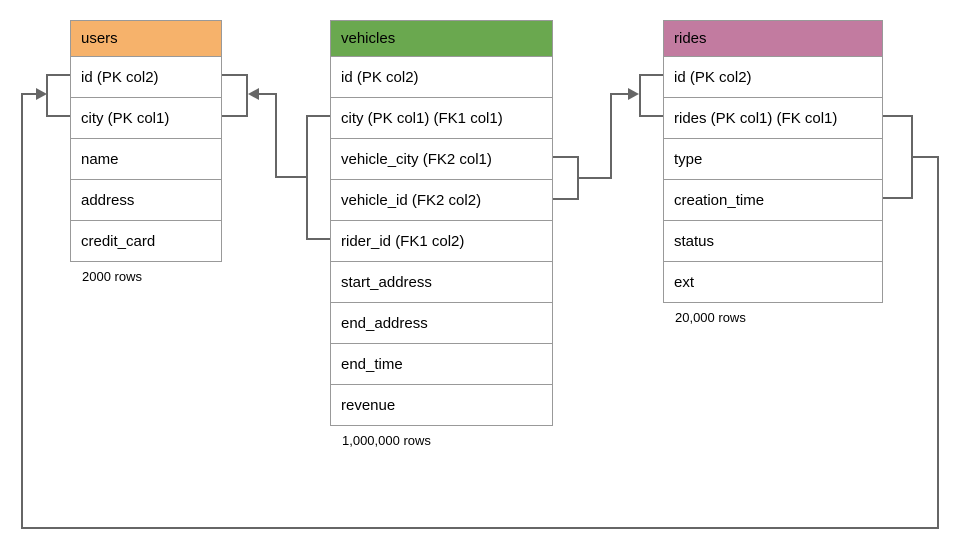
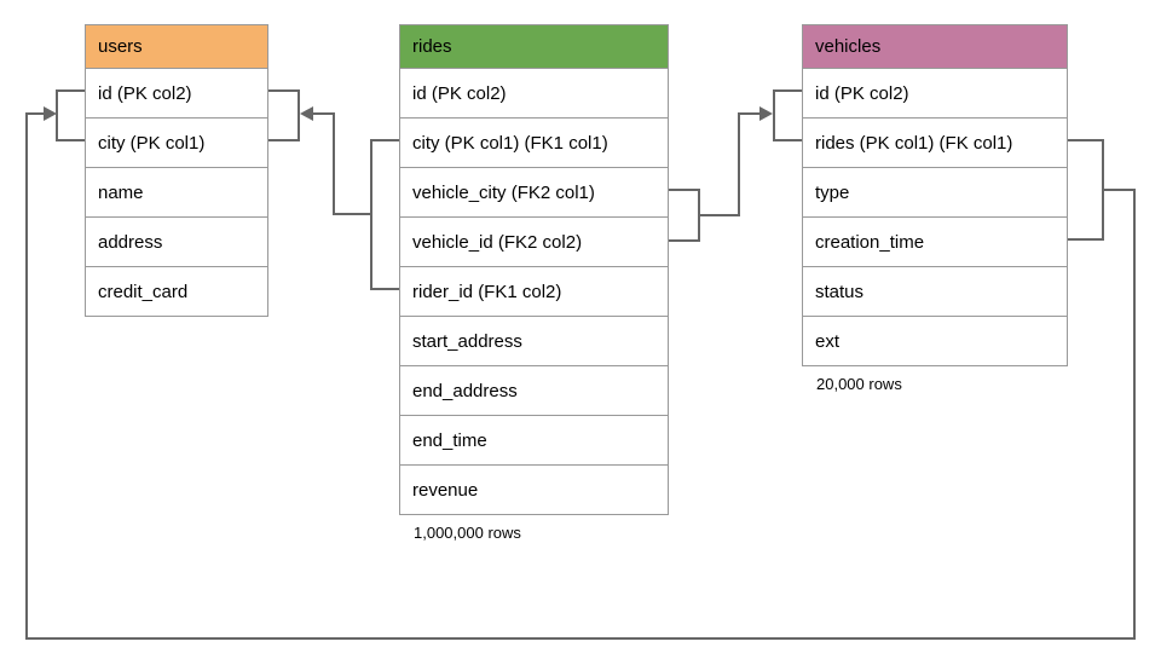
  users
  id (PK col2)
  city (PK col1)
  name
  address
  credit_card
- 2000 rows
- vehicles
+ rides
  id (PK col2)
  city (PK col1) (FK1 col1)
  vehicle_city (FK2 col1)
  vehicle_id (FK2 col2)
  rider_id (FK1 col2)
  start_address
  end_address
  end_time
  revenue
  1,000,000 rows
- rides
+ vehicles
  id (PK col2)
  rides (PK col1) (FK col1)
  type
  creation_time
  status
  ext
  20,000 rows
